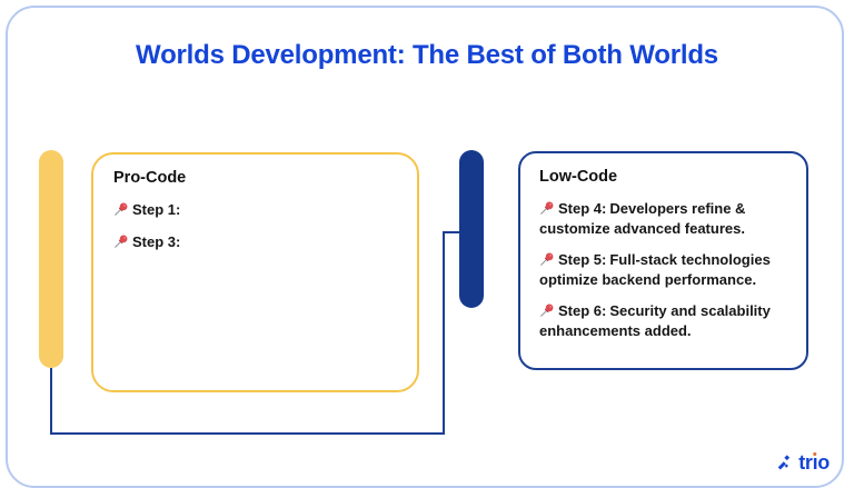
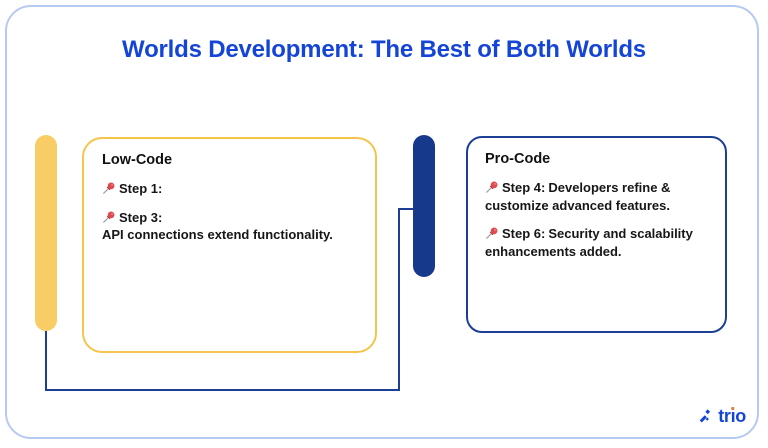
  Worlds Development: The Best of Both Worlds
- Pro-Code
+ Low-Code
  Step 1:
  Step 3:
+ API connections extend functionality.
- Low-Code
+ Pro-Code
  Step 4: Developers refine &
  customize advanced features.
- Step 5: Full-stack technologies
- optimize backend performance.
  Step 6: Security and scalability
  enhancements added.
  trıo
